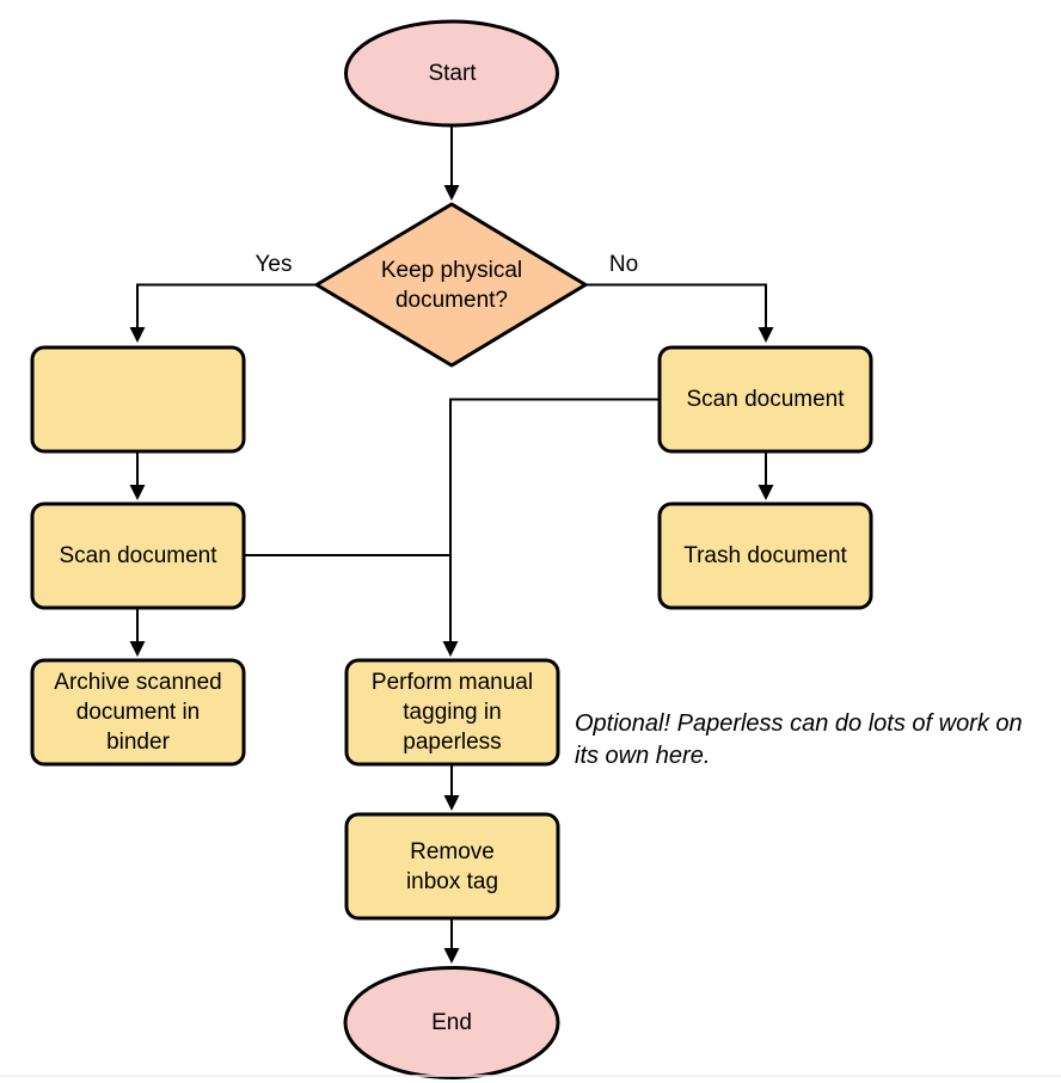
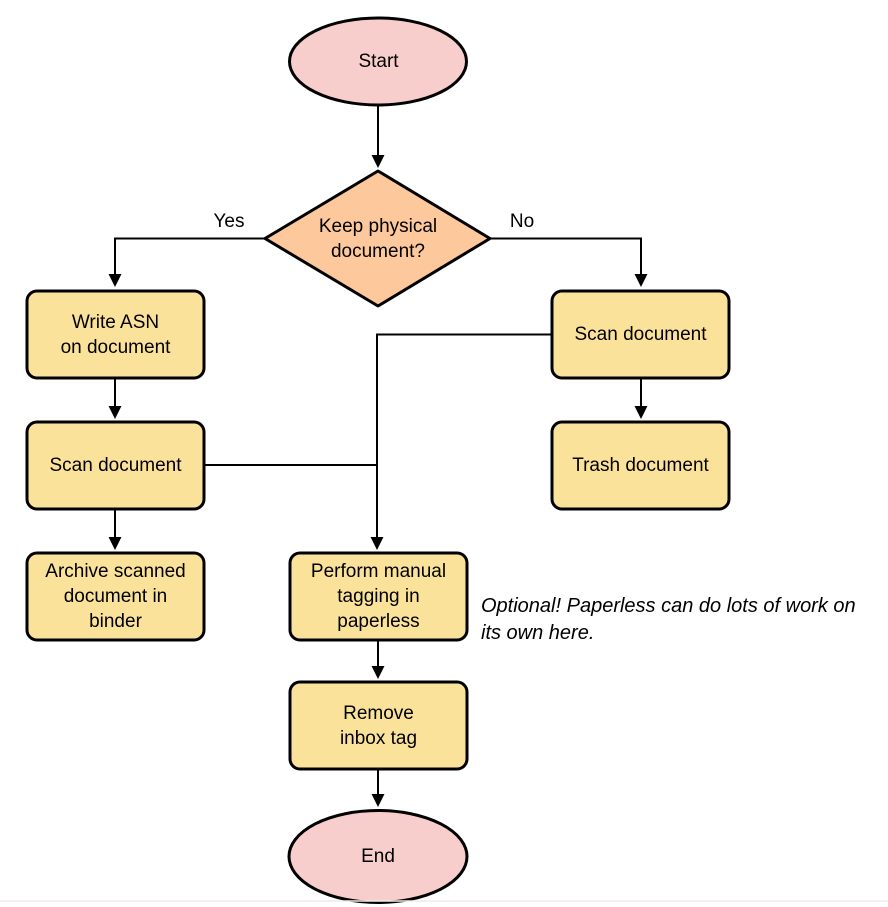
  Start
  Keep physical
  document?
+ Write ASN
+ on document
  Scan document
  Archive scanned
  document in
  binder
  Scan document
  Trash document
  Perform manual
  tagging in
  paperless
  Remove
  inbox tag
  End
  Yes
  No
  Optional! Paperless can do lots of work on
  its own here.
